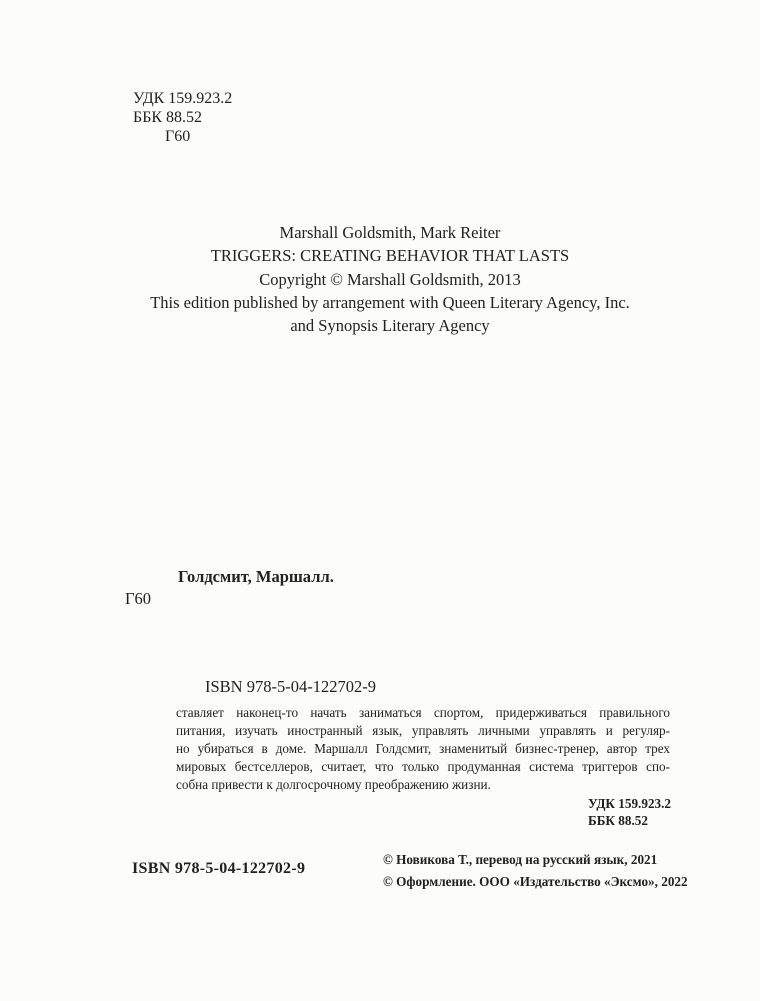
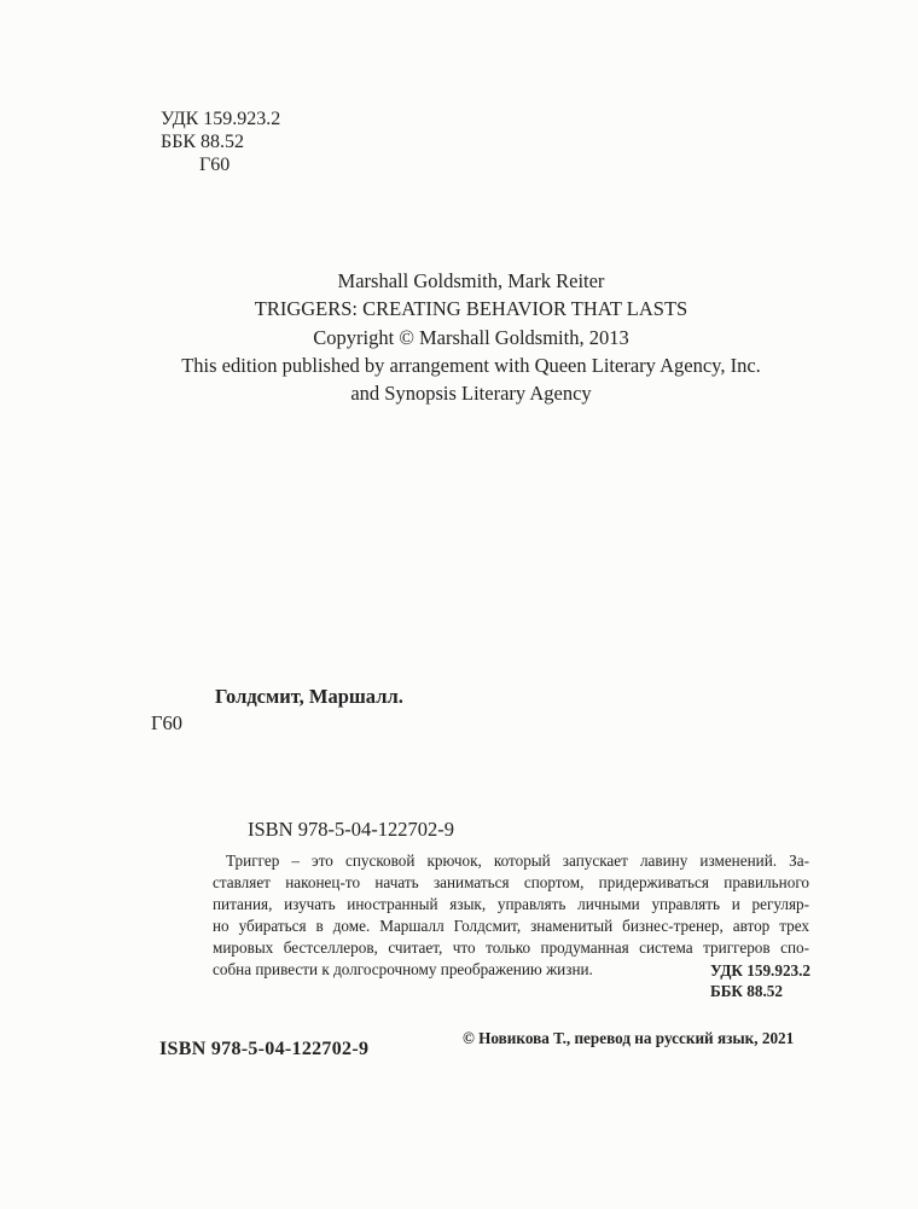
  УДК 159.923.2
  ББК 88.52
  Г60
  Marshall Goldsmith, Mark Reiter
  TRIGGERS: CREATING BEHAVIOR THAT LASTS
  Copyright © Marshall Goldsmith, 2013
  This edition published by arrangement with Queen Literary Agency, Inc.
  and Synopsis Literary Agency
  Голдсмит, Маршалл.
  Г60
  ISBN 978-5-04-122702-9
+ Триггер – это спусковой крючок, который запускает лавину изменений. За-
  ставляет наконец-то начать заниматься спортом, придерживаться правильного
  питания, изучать иностранный язык, управлять личными управлять и регуляр-
  но убираться в доме. Маршалл Голдсмит, знаменитый бизнес-тренер, автор трех
  мировых бестселлеров, считает, что только продуманная система триггеров спо-
  собна привести к долгосрочному преображению жизни.
  УДК 159.923.2
  ББК 88.52
  ISBN 978-5-04-122702-9
  © Новикова Т., перевод на русский язык, 2021
- © Оформление. ООО «Издательство «Эксмо», 2022
